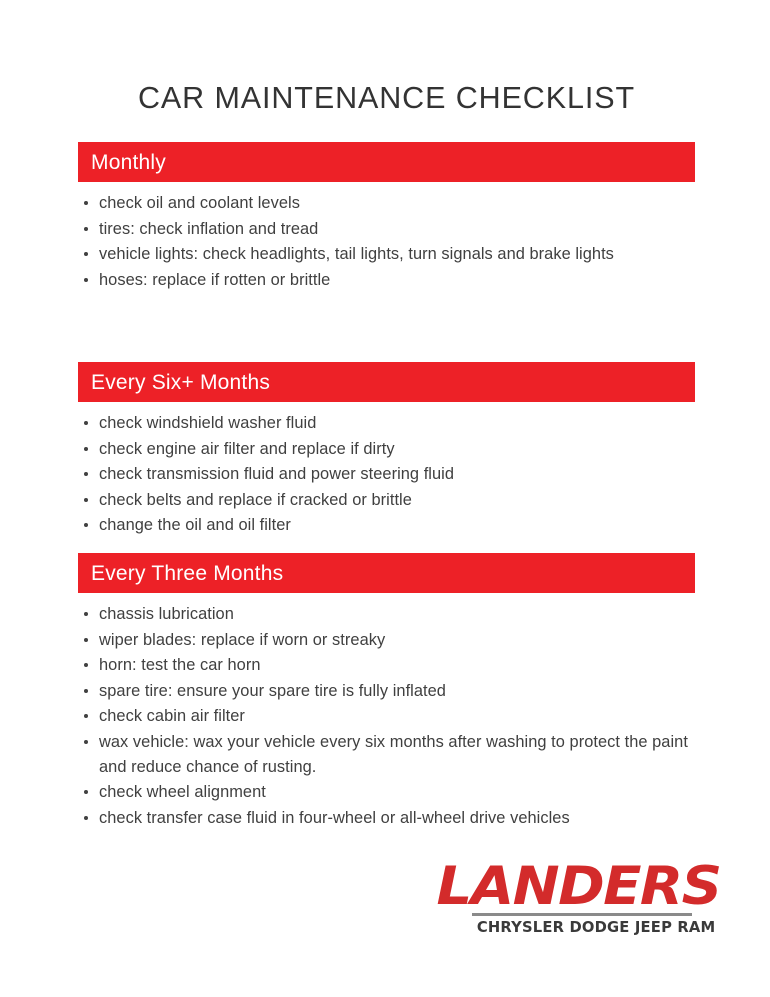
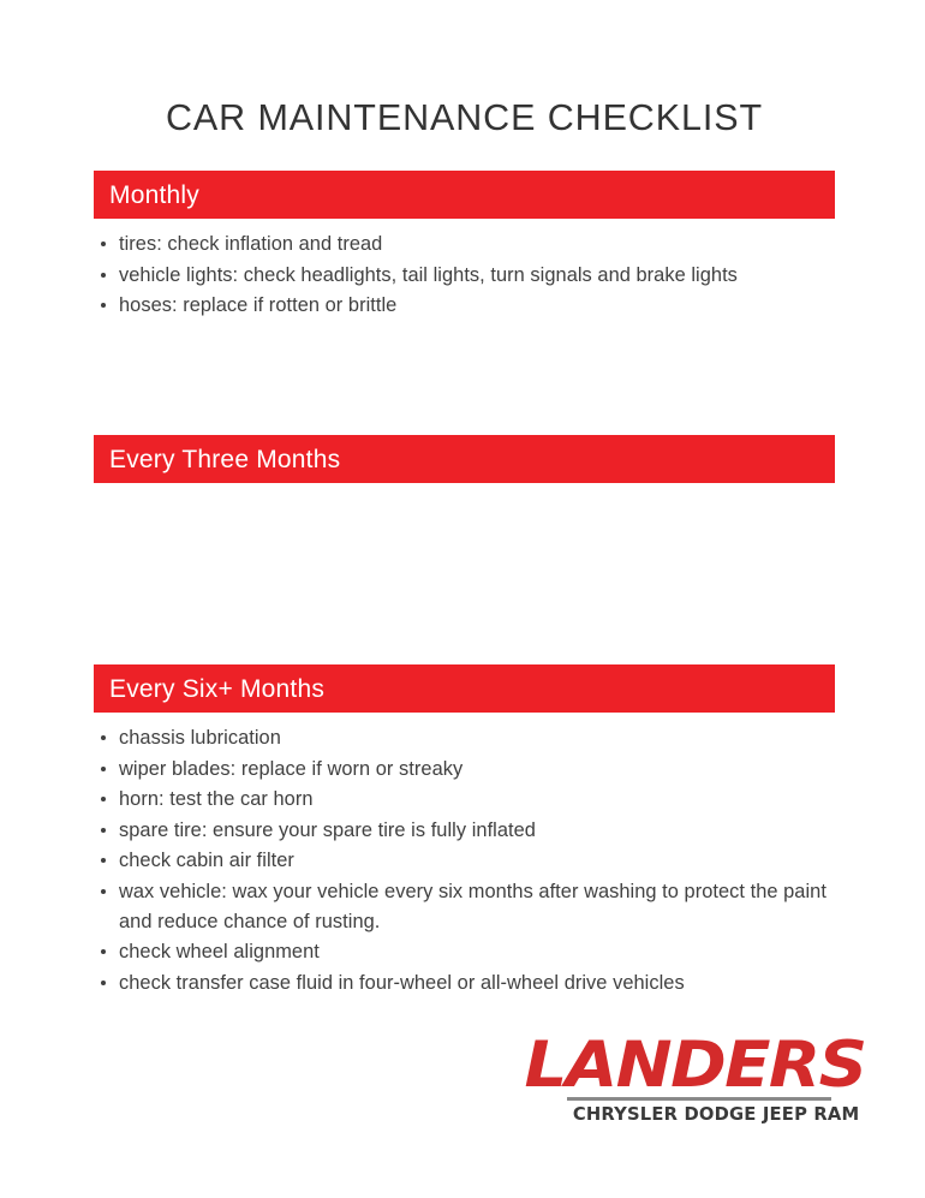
  CAR MAINTENANCE CHECKLIST
  Monthly
- check oil and coolant levels
  tires: check inflation and tread
  vehicle lights: check headlights, tail lights, turn signals and brake lights
  hoses: replace if rotten or brittle
- Every Six+ Months
+ Every Three Months
- check windshield washer fluid
- check engine air filter and replace if dirty
- check transmission fluid and power steering fluid
- check belts and replace if cracked or brittle
- change the oil and oil filter
- Every Three Months
+ Every Six+ Months
  chassis lubrication
  wiper blades: replace if worn or streaky
  horn: test the car horn
  spare tire: ensure your spare tire is fully inflated
  check cabin air filter
  wax vehicle: wax your vehicle every six months after washing to protect the paint and reduce chance of rusting.
  check wheel alignment
  check transfer case fluid in four-wheel or all-wheel drive vehicles
  LANDERS
  CHRYSLER DODGE JEEP RAM
